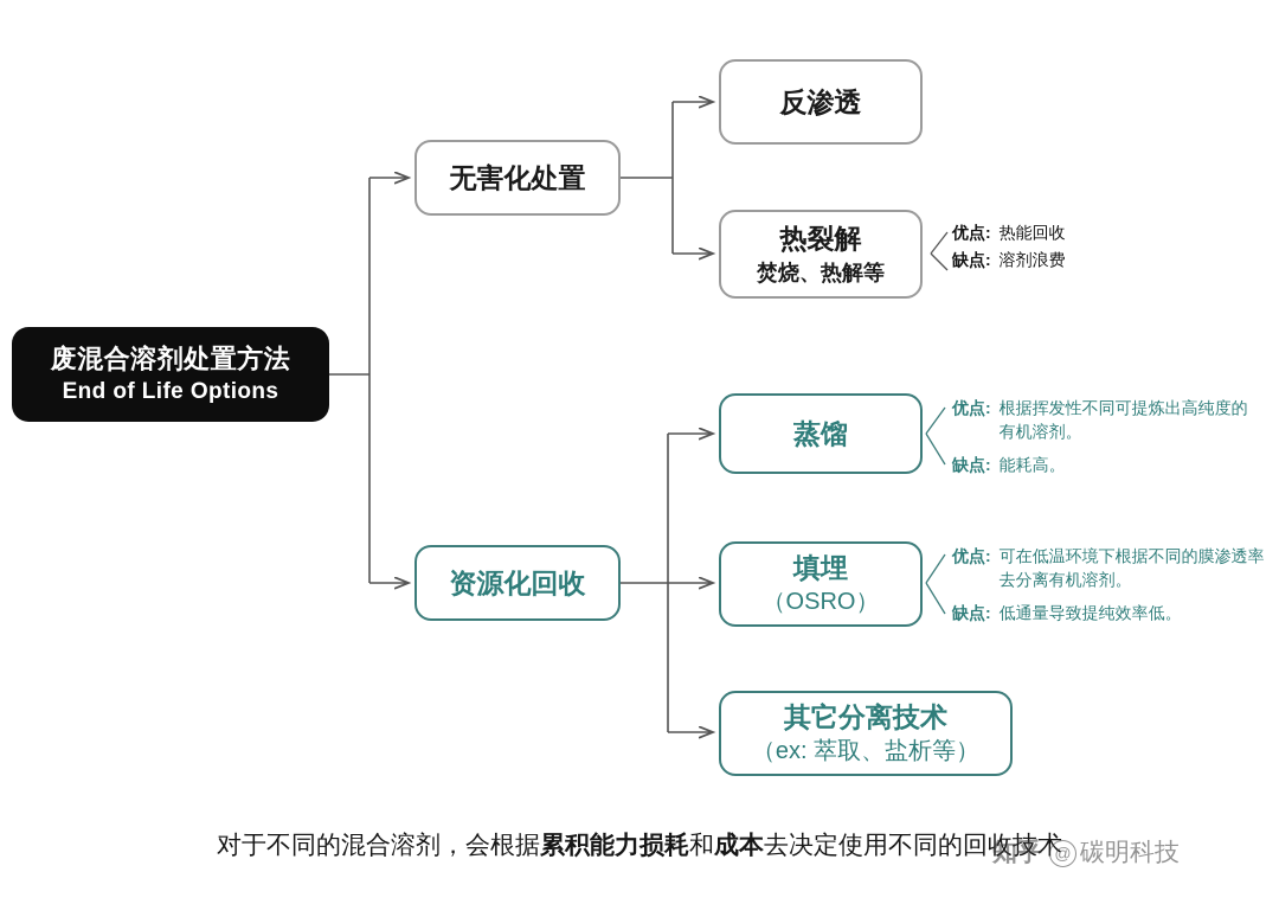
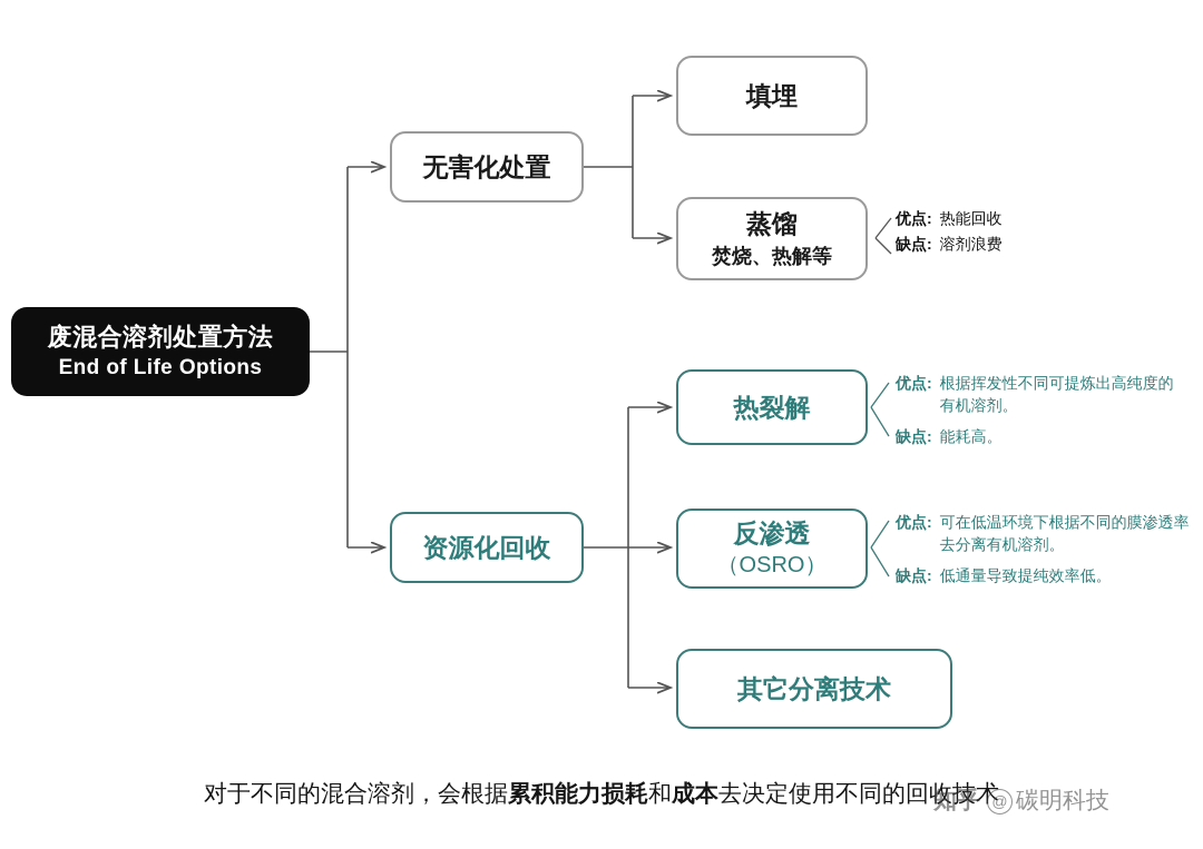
  废混合溶剂处置方法
  End of Life Options
  无害化处置
- 反渗透
+ 填埋
- 热裂解
+ 蒸馏
  焚烧、热解等
  资源化回收
- 蒸馏
+ 热裂解
- 填埋
+ 反渗透
  （OSRO）
  其它分离技术
- （ex: 萃取、盐析等）
  优点:
  热能回收
  缺点:
  溶剂浪费
  优点:
  根据挥发性不同可提炼出高纯度的有机溶剂。
  缺点:
  能耗高。
  优点:
  可在低温环境下根据不同的膜渗透率去分离有机溶剂。
  缺点:
  低通量导致提纯效率低。
  对于不同的混合溶剂，会根据累积能力损耗和成本去决定使用不同的回收技术
  知乎
  @
  碳明科技
